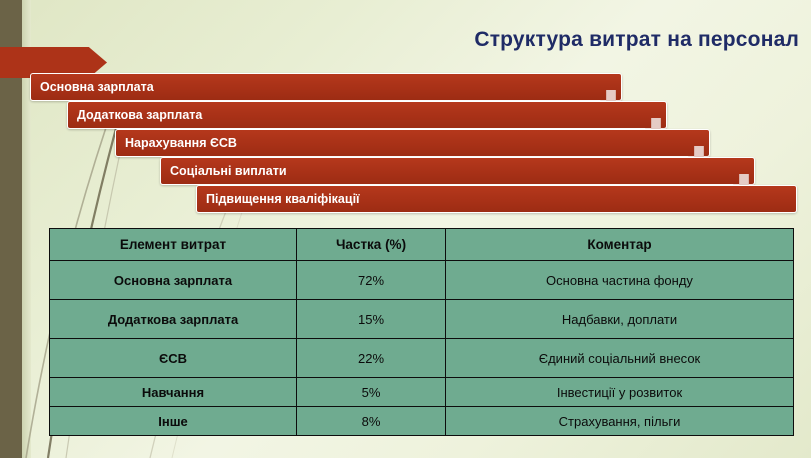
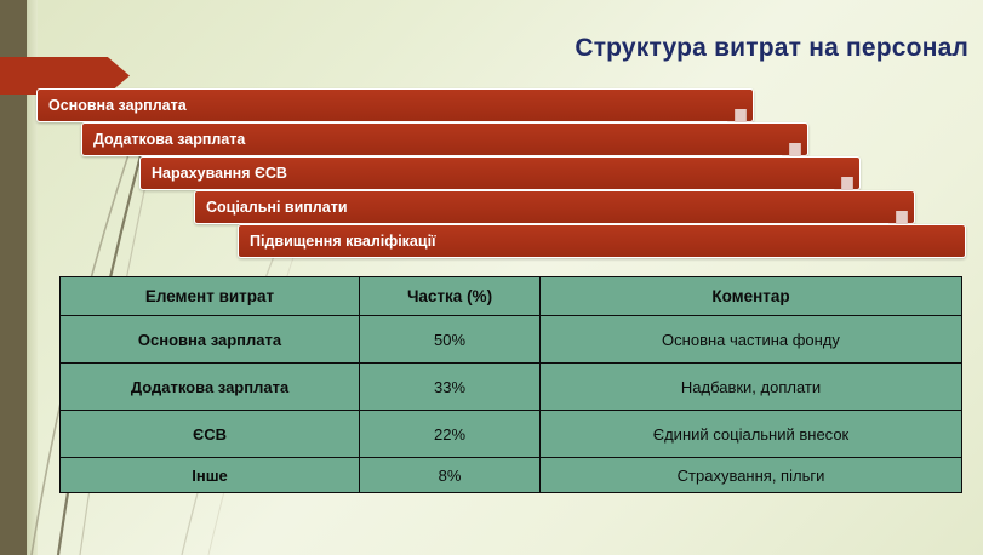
  Структура витрат на персонал
  Основна зарплата
  Додаткова зарплата
  Нарахування ЄСВ
  Соціальні виплати
  Підвищення кваліфікації
  Елемент витрат	Частка (%)	Коментар
- Основна зарплата	72%	Основна частина фонду
+ Основна зарплата	50%	Основна частина фонду
- Додаткова зарплата	15%	Надбавки, доплати
+ Додаткова зарплата	33%	Надбавки, доплати
  ЄСВ	22%	Єдиний соціальний внесок
- Навчання	5%	Інвестиції у розвиток
  Інше	8%	Страхування, пільги
